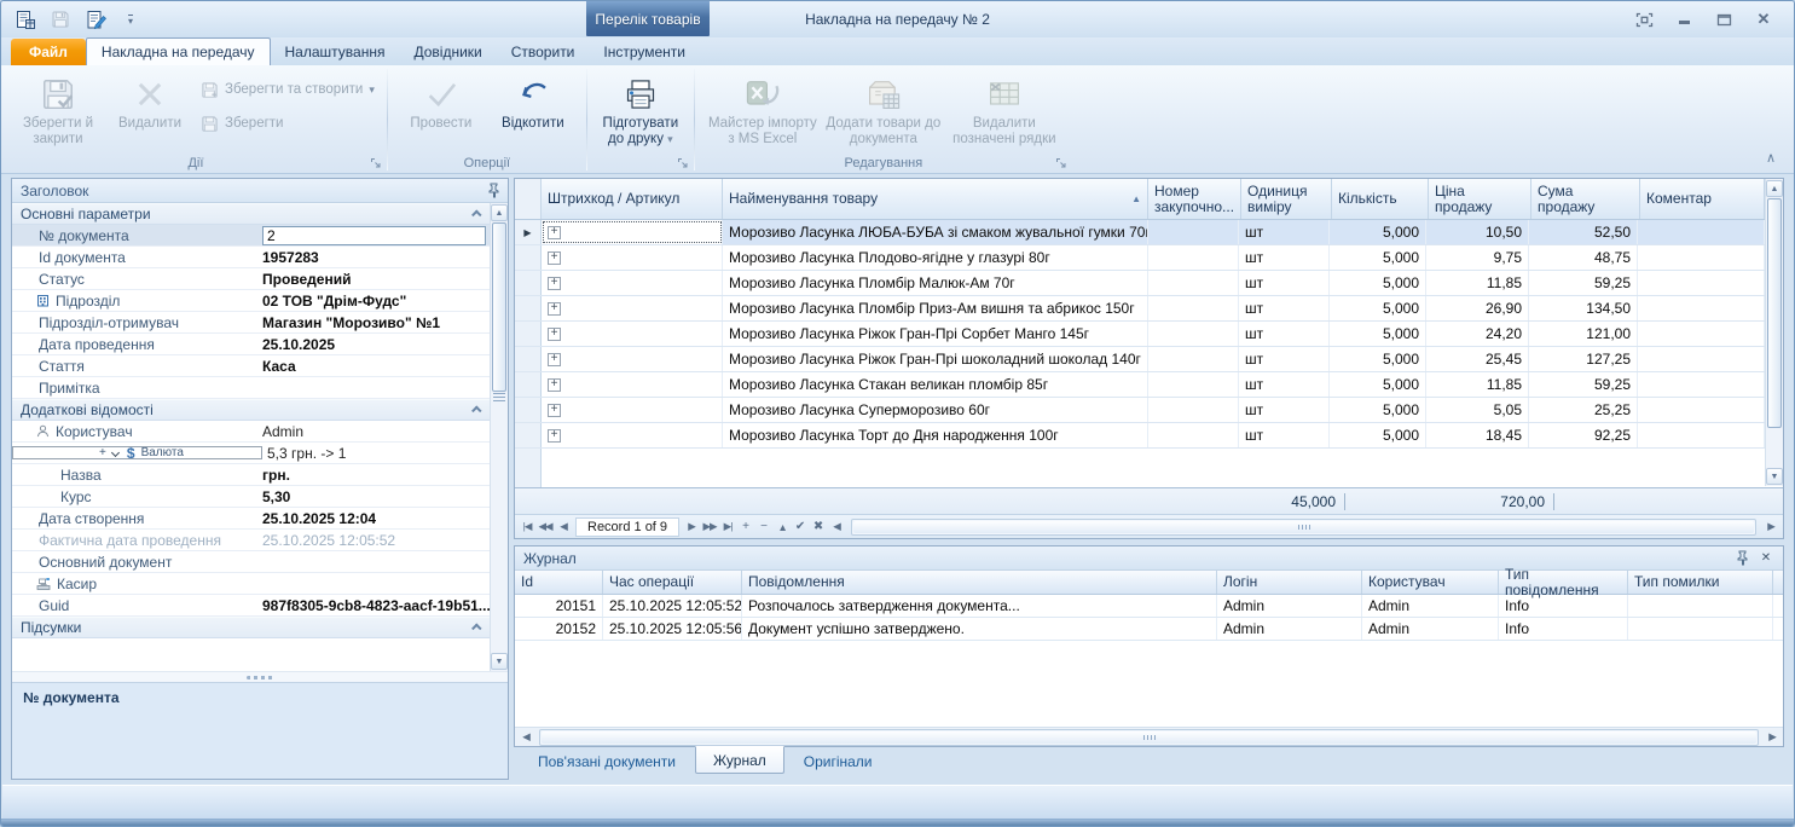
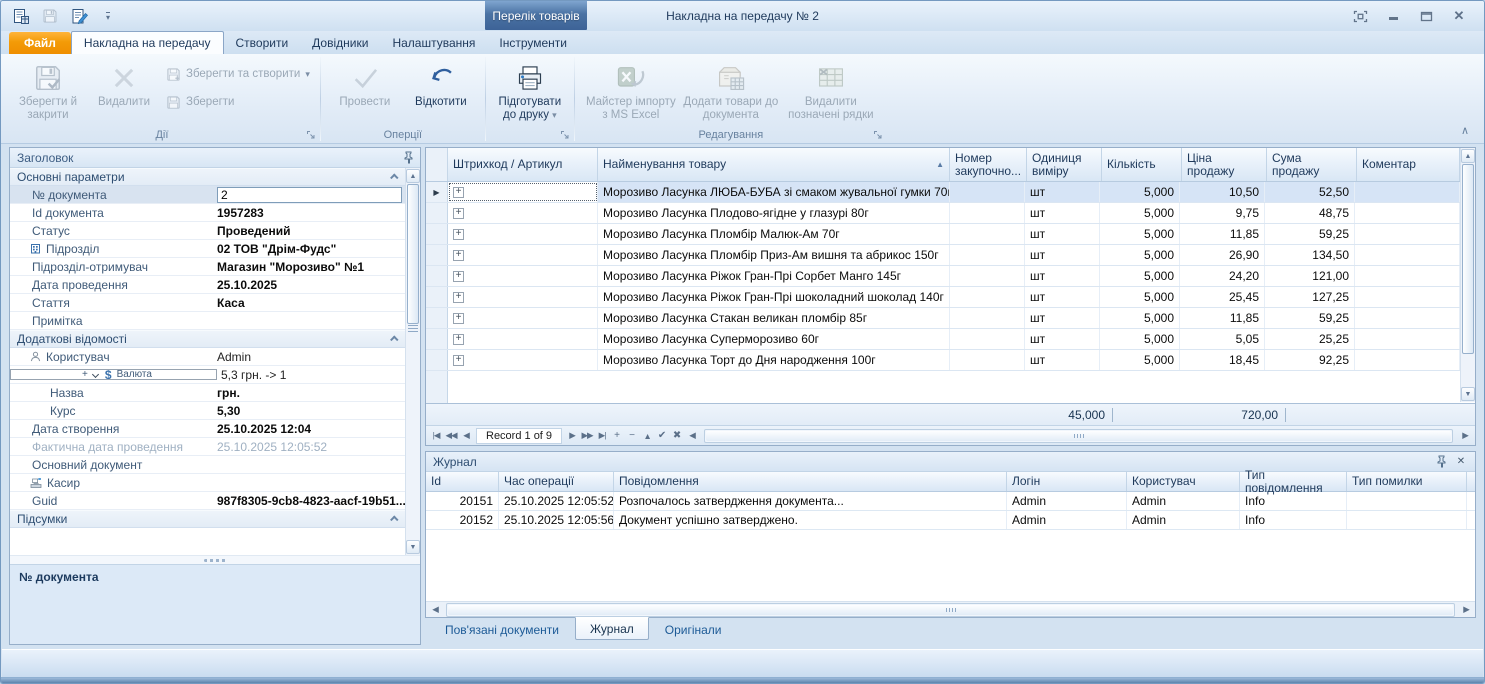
  ▾
  Перелік товарів
  Накладна на передачу № 2
  ✕
  Файл
  Накладна на передачу
- Налаштування
+ Створити
  Довідники
- Створити
+ Налаштування
  Інструменти
  Зберегти й закрити
  Видалити
  Зберегти та створити
  ▾
  Зберегти
  Дії
  Провести
  Відкотити
  Оперції
  Підготувати до друку ▾
  Майстер імпорту з MS Excel
  Додати товари до документа
  Видалити позначені рядки
  Редагування
  ∧
  Заголовок
  Основні параметри
  № документа
  2
  Id документа
  1957283
  Статус
  Проведений
  Підрозділ
  02 ТОВ "Дрім-Фудс"
  Підрозділ-отримувач
  Магазин "Морозиво" №1
  Дата проведення
  25.10.2025
  Стаття
  Каса
  Примітка
  Додаткові відомості
  Користувач
  Admin
  $
  Валюта
  5,3 грн. -> 1
  Назва
  грн.
  Курс
  5,30
  Дата створення
  25.10.2025 12:04
  Фактична дата проведення
  25.10.2025 12:05:52
  Основний документ
  Касир
  Guid
  987f8305-9cb8-4823-aacf-19b51..
  Підсумки
  № документа
  Штрихкод / Артикул
  Найменування товару
  ▲
  Номер закупочно...
  Одиниця виміру
  Кількість
  Ціна продажу
  Сума продажу
  Коментар
  ▶
  Морозиво Ласунка ЛЮБА-БУБА зі смаком жувальної гумки 70г
  шт
  5,000
  10,50
  52,50
  Морозиво Ласунка Плодово-ягідне у глазурі 80г
  шт
  5,000
  9,75
  48,75
  Морозиво Ласунка Пломбір Малюк-Ам 70г
  шт
  5,000
  11,85
  59,25
  Морозиво Ласунка Пломбір Приз-Ам вишня та абрикос 150г
  шт
  5,000
  26,90
  134,50
  Морозиво Ласунка Ріжок Гран-Прі Сорбет Манго 145г
  шт
  5,000
  24,20
  121,00
  Морозиво Ласунка Ріжок Гран-Прі шоколадний шоколад 140г
  шт
  5,000
  25,45
  127,25
  Морозиво Ласунка Стакан великан пломбір 85г
  шт
  5,000
  11,85
  59,25
  Морозиво Ласунка Суперморозиво 60г
  шт
  5,000
  5,05
  25,25
  Морозиво Ласунка Торт до Дня народження 100г
  шт
  5,000
  18,45
  92,25
  45,000
  720,00
  |◀
  ◀◀
  ◀
  Record 1 of 9
  ▶
  ▶▶
  ▶|
  +
  −
  ▲
  ✔
  ✖
  ◀
  ▶
  Журнал
  ✕
  Id
  Час операції
  Повідомлення
  Логін
  Користувач
  Тип повідомлення
  Тип помилки
  20151
  25.10.2025 12:05:52
  Розпочалось затвердження документа...
  Admin
  Admin
  Info
  20152
  25.10.2025 12:05:56
  Документ успішно затверджено.
  Admin
  Admin
  Info
  ◀
  ▶
  Пов'язані документи
  Журнал
  Оригінали
